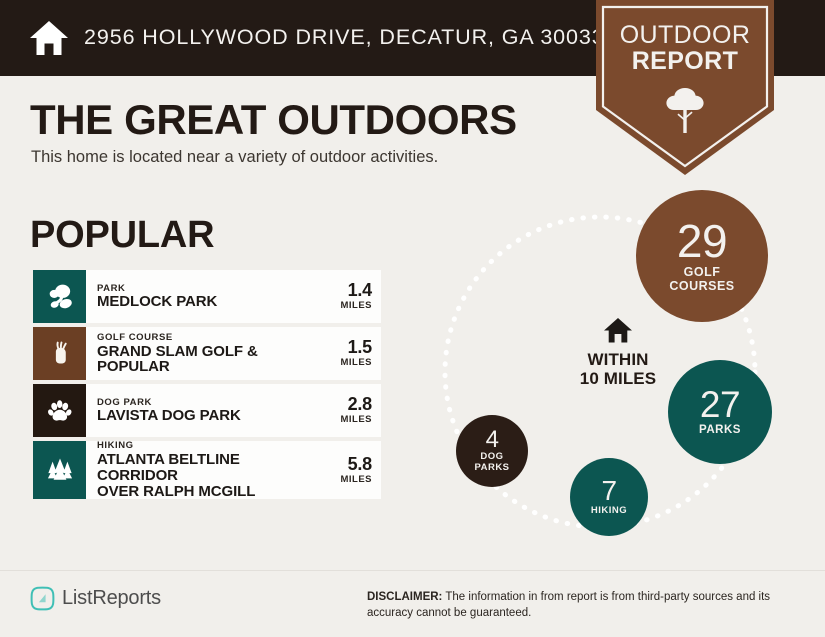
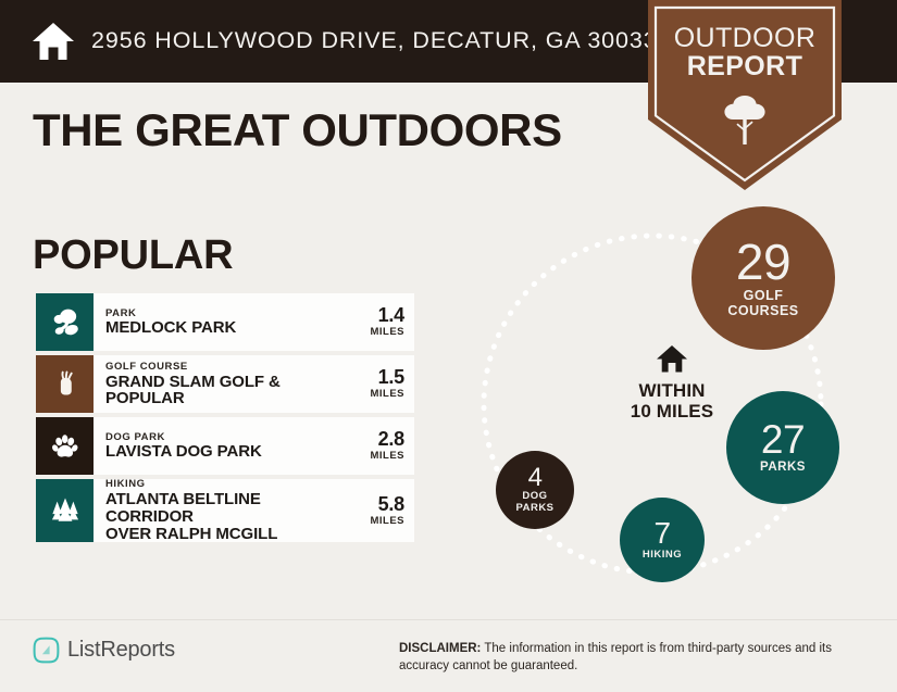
  2956 HOLLYWOOD DRIVE, DECATUR, GA 3003
  OUTDOOR
  REPORT
  THE GREAT OUTDOORS
- This home is located near a variety of outdoor activities.
  POPULAR
  PARK
  MEDLOCK PARK
  1.4
  MILES
  GOLF COURSE
  GRAND SLAM GOLF & POPULAR
  1.5
  MILES
  DOG PARK
  LAVISTA DOG PARK
  2.8
  MILES
  HIKING
  ATLANTA BELTLINE CORRIDOR
  OVER RALPH MCGILL
  5.8
  MILES
  29
  GOLF
  COURSES
  27
  PARKS
  7
  HIKING
  4
  DOG
  PARKS
  WITHIN
  10 MILES
  ListReports
- DISCLAIMER: The information in from report is from third-party sources and its accuracy cannot be guaranteed.
+ DISCLAIMER: The information in this report is from third-party sources and its accuracy cannot be guaranteed.
